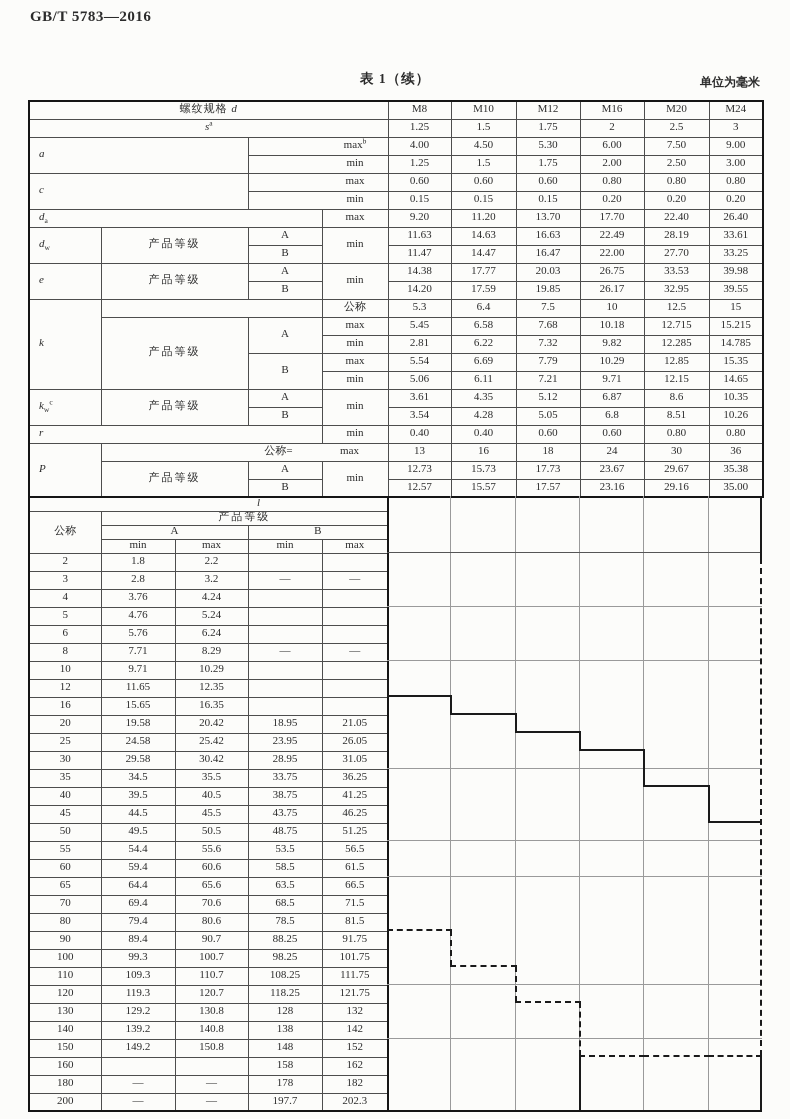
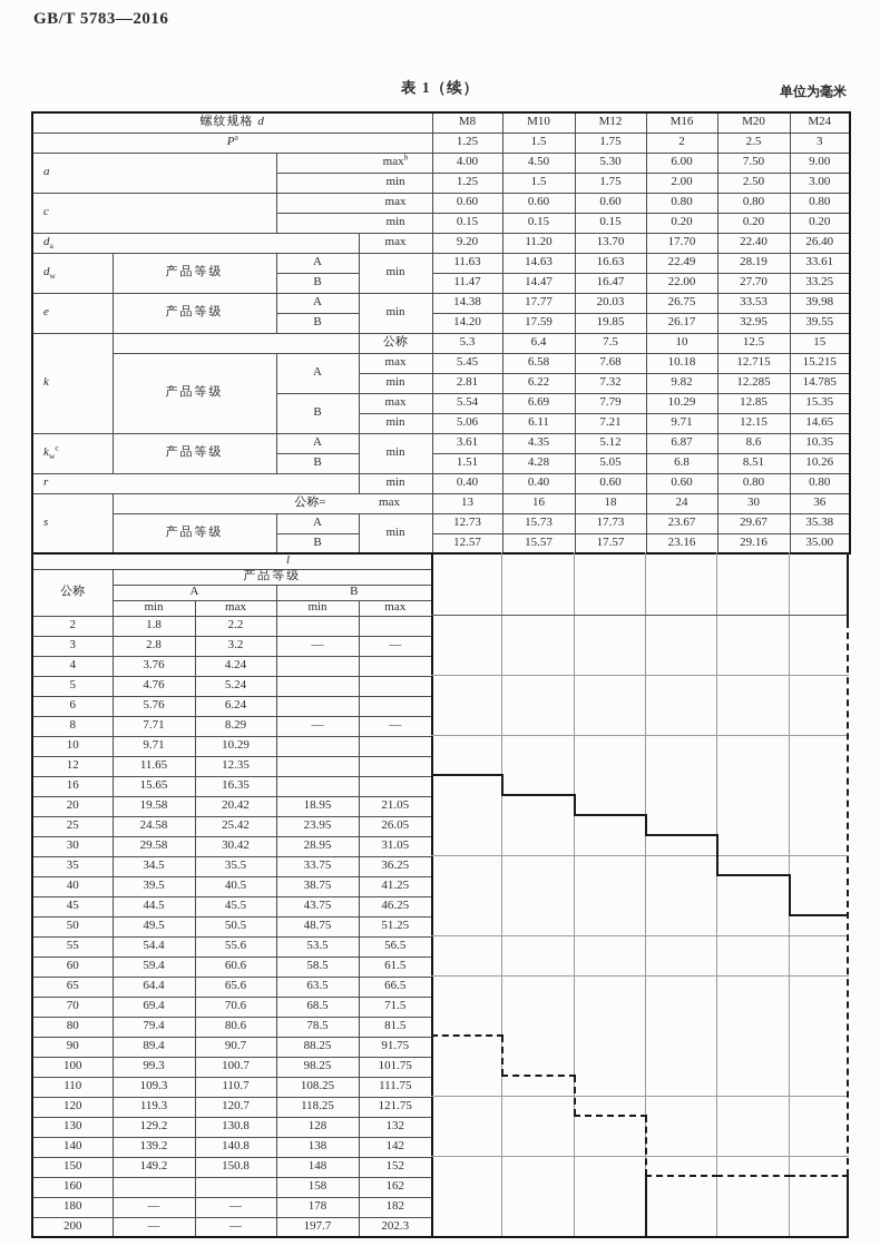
  GB/T 5783—2016
  表 1（续）
  单位为毫米
  螺纹规格 d	M8	M10	M12	M16	M20	M24
- sa	1.25	1.5	1.75	2	2.5	3
+ Pa	1.25	1.5	1.75	2	2.5	3
  a	maxb	4.00	4.50	5.30	6.00	7.50	9.00
  min	1.25	1.5	1.75	2.00	2.50	3.00
  c	max	0.60	0.60	0.60	0.80	0.80	0.80
  min	0.15	0.15	0.15	0.20	0.20	0.20
  da	max	9.20	11.20	13.70	17.70	22.40	26.40
  dw	产品等级	A	min	11.63	14.63	16.63	22.49	28.19	33.61
  B	11.47	14.47	16.47	22.00	27.70	33.25
  e	产品等级	A	min	14.38	17.77	20.03	26.75	33.53	39.98
  B	14.20	17.59	19.85	26.17	32.95	39.55
  k		公称	5.3	6.4	7.5	10	12.5	15
  产品等级	A	max	5.45	6.58	7.68	10.18	12.715	15.215
  min	2.81	6.22	7.32	9.82	12.285	14.785
  B	max	5.54	6.69	7.79	10.29	12.85	15.35
  min	5.06	6.11	7.21	9.71	12.15	14.65
  kwc	产品等级	A	min	3.61	4.35	5.12	6.87	8.6	10.35
- B	3.54	4.28	5.05	6.8	8.51	10.26
+ B	1.51	4.28	5.05	6.8	8.51	10.26
  r	min	0.40	0.40	0.60	0.60	0.80	0.80
- P	公称= max	13	16	18	24	30	36
+ s	公称= max	13	16	18	24	30	36
  产品等级	A	min	12.73	15.73	17.73	23.67	29.67	35.38
  B	12.57	15.57	17.57	23.16	29.16	35.00
  l
  公称	产品等级
  A	B
  min	max	min	max
  2	1.8	2.2
  3	2.8	3.2	—	—
  4	3.76	4.24
  5	4.76	5.24
  6	5.76	6.24
  8	7.71	8.29	—	—
  10	9.71	10.29
  12	11.65	12.35
  16	15.65	16.35
  20	19.58	20.42	18.95	21.05
  25	24.58	25.42	23.95	26.05
  30	29.58	30.42	28.95	31.05
  35	34.5	35.5	33.75	36.25
  40	39.5	40.5	38.75	41.25
  45	44.5	45.5	43.75	46.25
  50	49.5	50.5	48.75	51.25
  55	54.4	55.6	53.5	56.5
  60	59.4	60.6	58.5	61.5
  65	64.4	65.6	63.5	66.5
  70	69.4	70.6	68.5	71.5
  80	79.4	80.6	78.5	81.5
  90	89.4	90.7	88.25	91.75
  100	99.3	100.7	98.25	101.75
  110	109.3	110.7	108.25	111.75
  120	119.3	120.7	118.25	121.75
  130	129.2	130.8	128	132
  140	139.2	140.8	138	142
  150	149.2	150.8	148	152
  160			158	162
  180	—	—	178	182
  200	—	—	197.7	202.3
